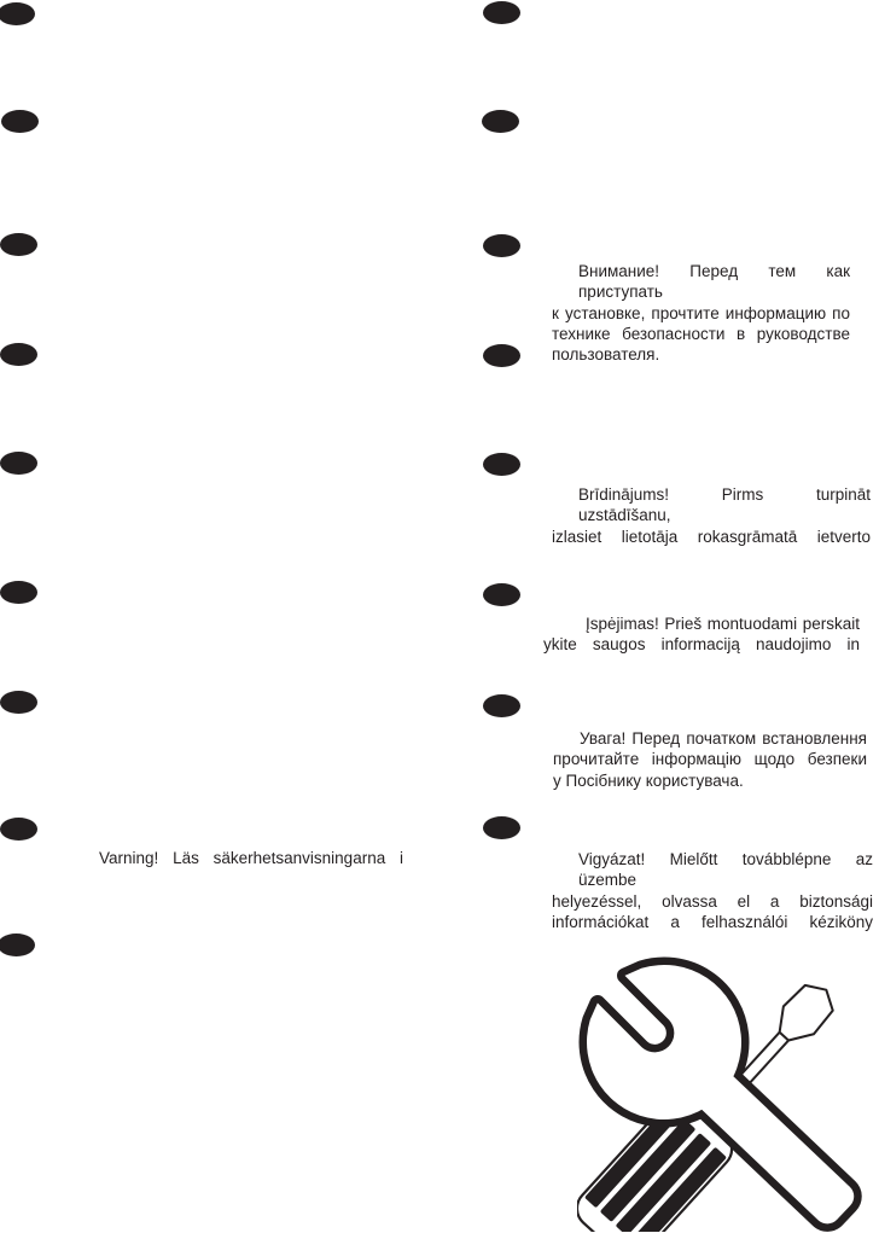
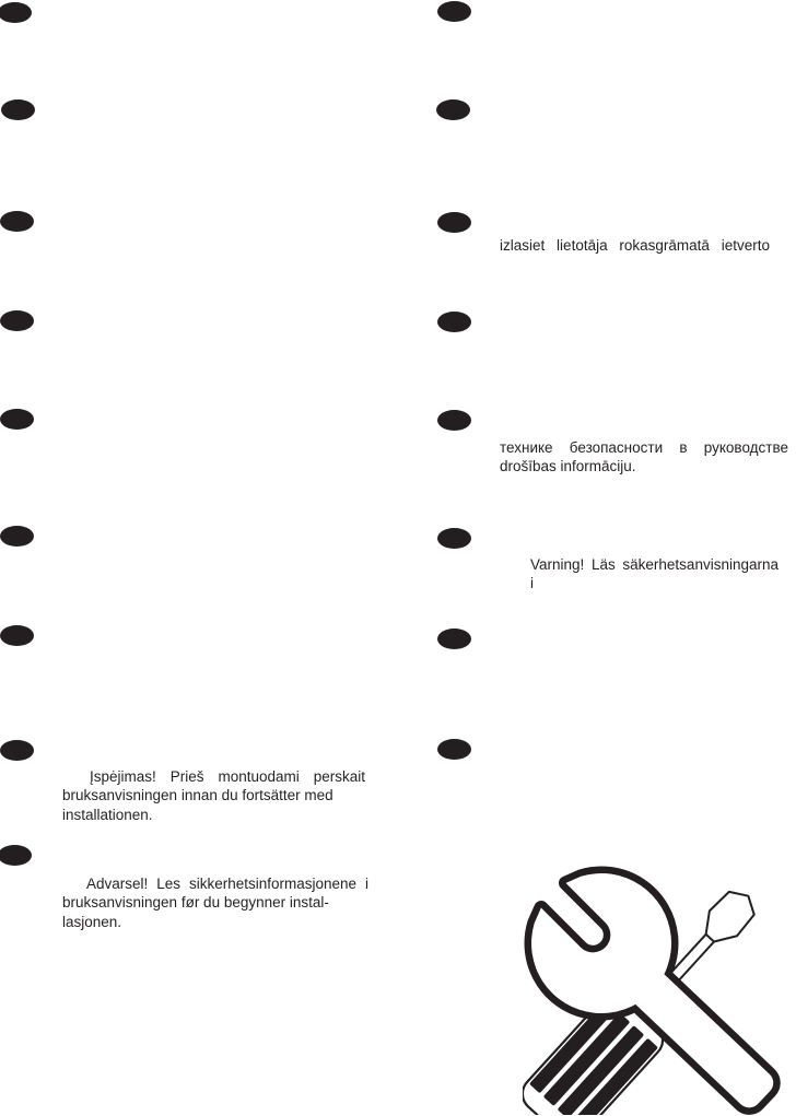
- Внимание! Перед тем как приступать
- к установке, прочтите информацию по
- технике безопасности в руководстве
+ izlasiet lietotāja rokasgrāmatā ietverto
- пользователя.
- Brīdinājums! Pirms turpināt uzstādīšanu,
- izlasiet lietotāja rokasgrāmatā ietverto
+ технике безопасности в руководстве
+ drošības informāciju.
- Įspėjimas! Prieš montuodami perskait
+ Varning! Läs säkerhetsanvisningarna i
- ykite saugos informaciją naudojimo in
- Увага! Перед початком встановлення
- прочитайте інформацію щодо безпеки
- у Посібнику користувача.
- Vigyázat! Mielőtt továbblépne az üzembe
- helyezéssel, olvassa el a biztonsági
- információkat a felhasználói kéziköny
- Varning! Läs säkerhetsanvisningarna i
+ Įspėjimas! Prieš montuodami perskait
+ bruksanvisningen innan du fortsätter med
+ installationen.
+ Advarsel! Les sikkerhetsinformasjonene i
+ bruksanvisningen før du begynner instal-
+ lasjonen.
